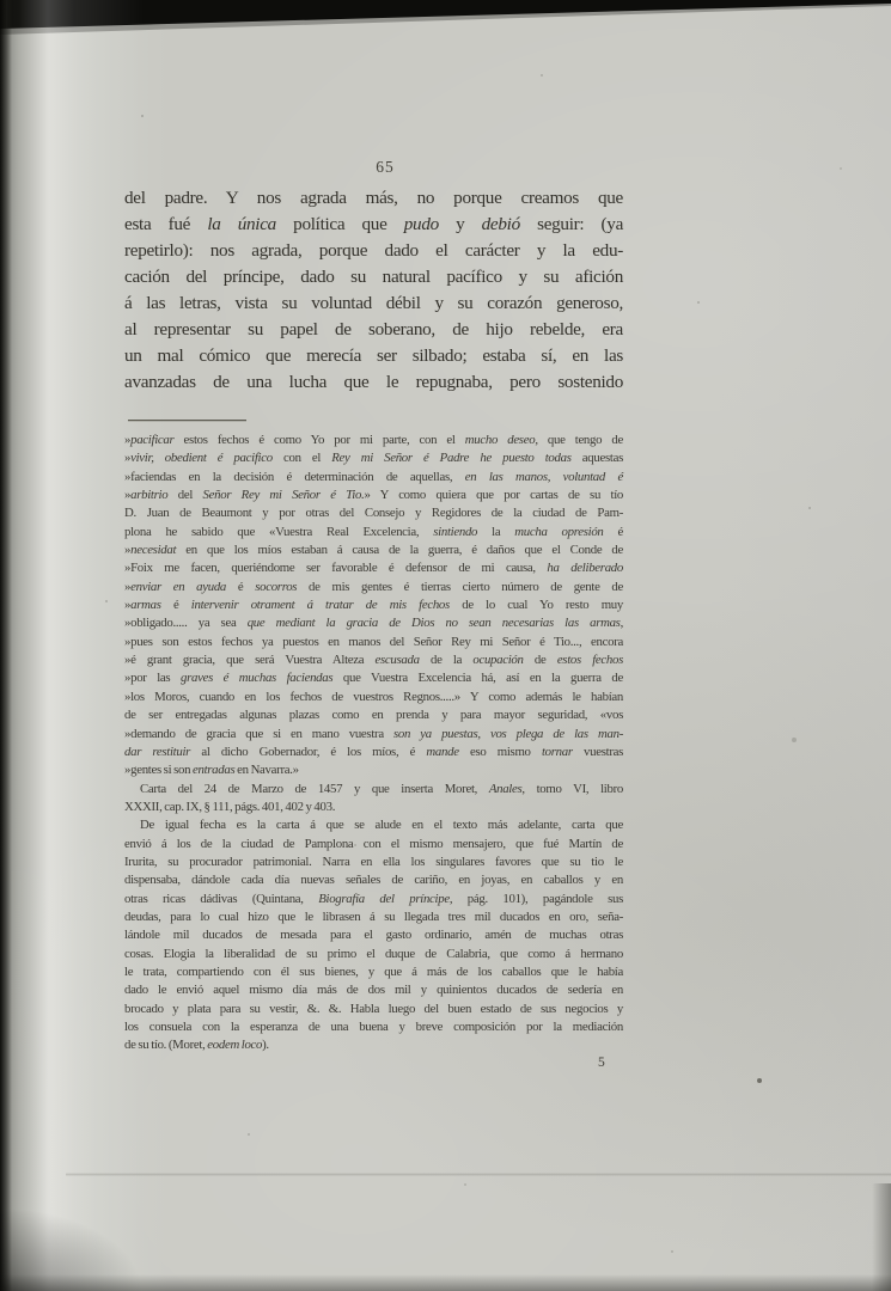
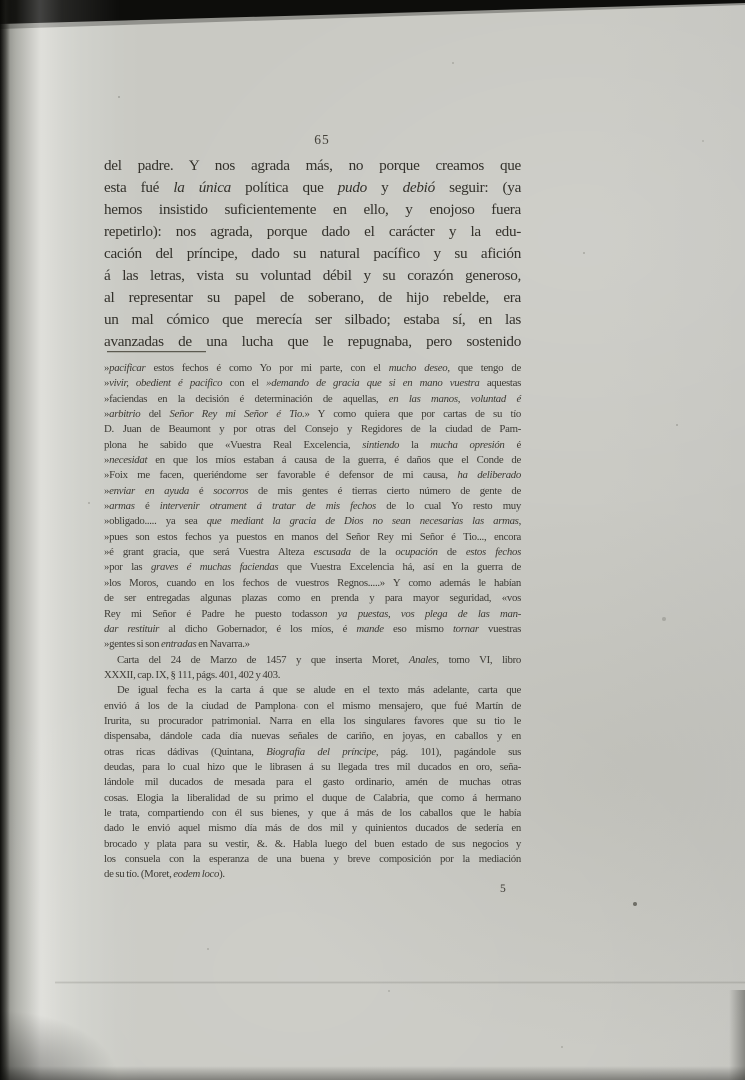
  65
  del padre. Y nos agrada más, no porque creamos que
  esta fué la única política que pudo y debió seguir: (ya
+ hemos insistido suficientemente en ello, y enojoso fuera
  repetirlo): nos agrada, porque dado el carácter y la edu-
  cación del príncipe, dado su natural pacífico y su afición
  á las letras, vista su voluntad débil y su corazón generoso,
  al representar su papel de soberano, de hijo rebelde, era
  un mal cómico que merecía ser silbado; estaba sí, en las
  avanzadas de una lucha que le repugnaba, pero sostenido
  »pacificar estos fechos é como Yo por mi parte, con el mucho deseo, que tengo de
- »vivir, obedient é pacifico con el Rey mi Señor é Padre he puesto todas aquestas
+ »vivir, obedient é pacifico con el »demando de gracia que si en mano vuestra aquestas
  »faciendas en la decisión é determinación de aquellas, en las manos, voluntad é
  »arbitrio del Señor Rey mi Señor é Tio.» Y como quiera que por cartas de su tío
  D. Juan de Beaumont y por otras del Consejo y Regidores de la ciudad de Pam-
  plona he sabido que «Vuestra Real Excelencia, sintiendo la mucha opresión é
  »necesidat en que los míos estaban á causa de la guerra, é daños que el Conde de
  »Foix me facen, queriéndome ser favorable é defensor de mi causa, ha deliberado
  »enviar en ayuda é socorros de mis gentes é tierras cierto número de gente de
  »armas é intervenir otrament á tratar de mis fechos de lo cual Yo resto muy
  »obligado..... ya sea que mediant la gracia de Dios no sean necesarias las armas,
  »pues son estos fechos ya puestos en manos del Señor Rey mi Señor é Tio..., encora
  »é grant gracia, que será Vuestra Alteza escusada de la ocupación de estos fechos
  »por las graves é muchas faciendas que Vuestra Excelencia há, así en la guerra de
  »los Moros, cuando en los fechos de vuestros Regnos.....» Y como además le habían
  de ser entregadas algunas plazas como en prenda y para mayor seguridad, «vos
- »demando de gracia que si en mano vuestra son ya puestas, vos plega de las man-
+ Rey mi Señor é Padre he puesto todasson ya puestas, vos plega de las man-
  dar restituir al dicho Gobernador, é los míos, é mande eso mismo tornar vuestras
  »gentes si son entradas en Navarra.»
  Carta del 24 de Marzo de 1457 y que inserta Moret, Anales, tomo VI, libro
  XXXII, cap. IX, § 111, págs. 401, 402 y 403.
  De igual fecha es la carta á que se alude en el texto más adelante, carta que
  envió á los de la ciudad de Pamplona con el mismo mensajero, que fué Martín de
  Irurita, su procurador patrimonial. Narra en ella los singulares favores que su tio le
  dispensaba, dándole cada día nuevas señales de cariño, en joyas, en caballos y en
  otras ricas dádivas (Quintana, Biografía del príncipe, pág. 101), pagándole sus
  deudas, para lo cual hizo que le librasen á su llegada tres mil ducados en oro, seña-
  lándole mil ducados de mesada para el gasto ordinario, amén de muchas otras
  cosas. Elogia la liberalidad de su primo el duque de Calabria, que como á hermano
  le trata, compartiendo con él sus bienes, y que á más de los caballos que le había
  dado le envió aquel mismo día más de dos mil y quinientos ducados de sedería en
  brocado y plata para su vestir, &. &. Habla luego del buen estado de sus negocios y
  los consuela con la esperanza de una buena y breve composición por la mediación
  de su tío. (Moret, eodem loco).
  5
